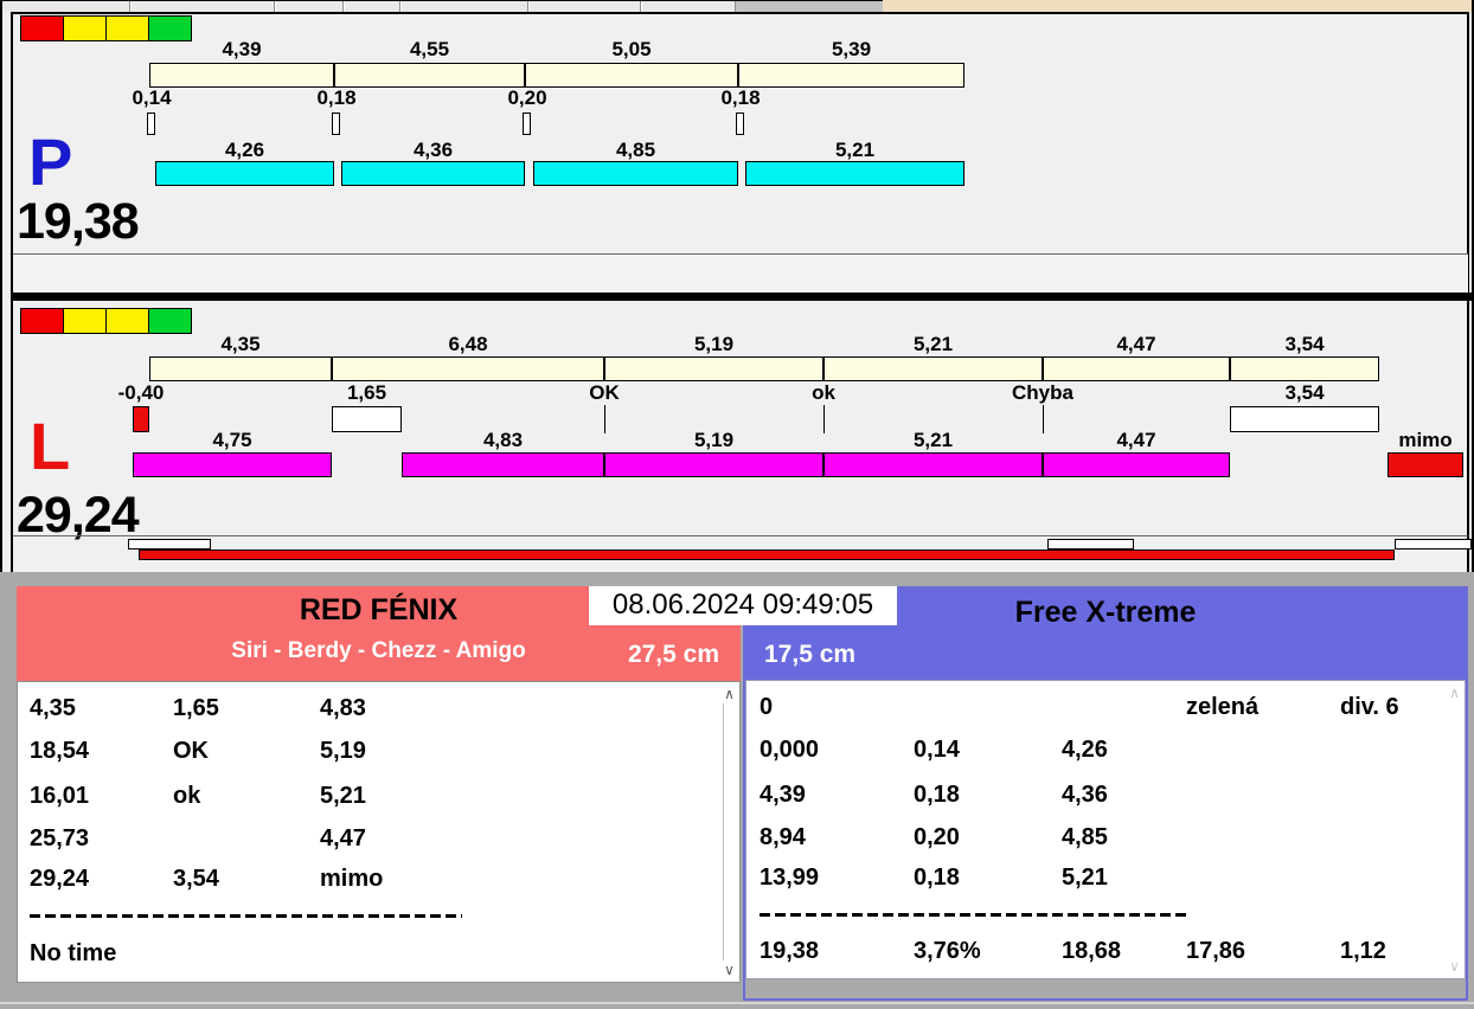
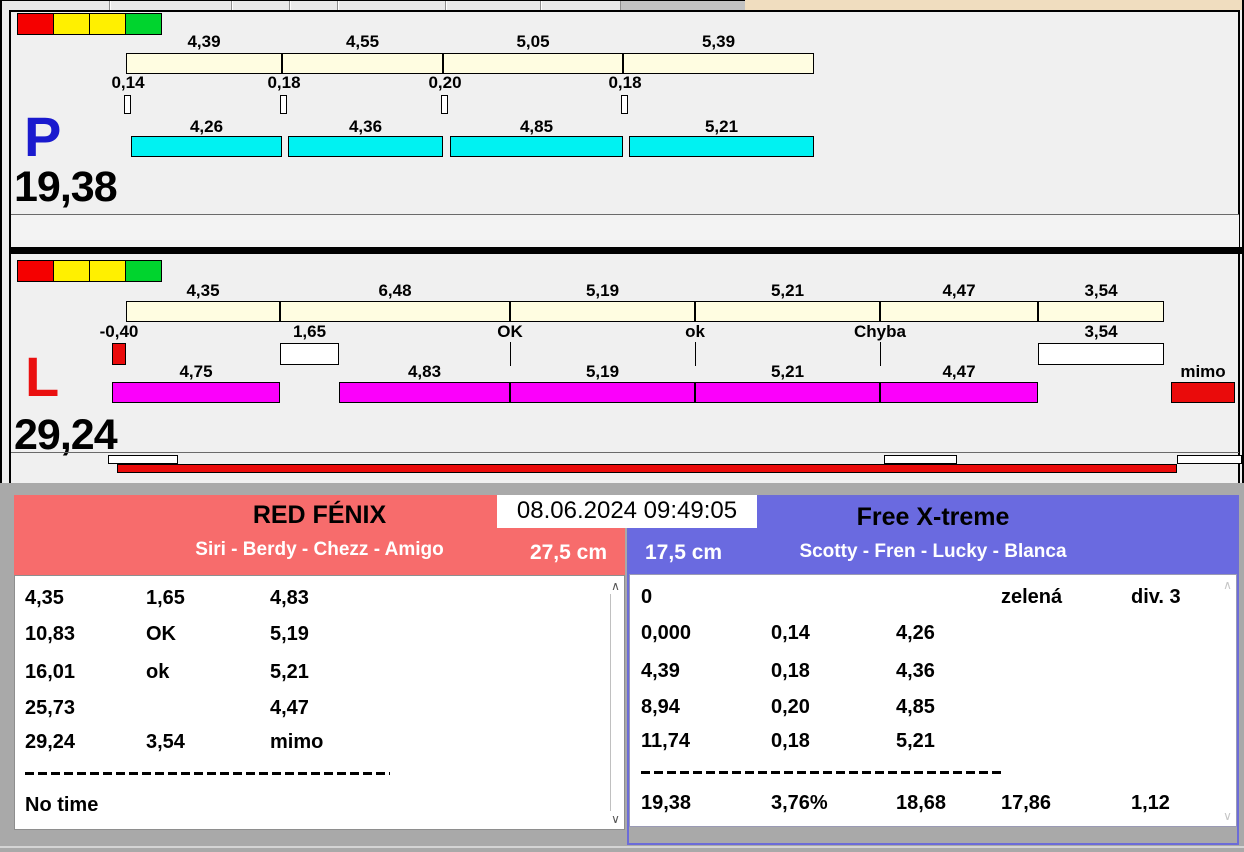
  P
  19,38
  4,39
  4,55
  5,05
  5,39
  0,14
  0,18
  0,20
  0,18
  4,26
  4,36
  4,85
  5,21
  L
  29,24
  4,35
  6,48
  5,19
  5,21
  4,47
  3,54
  -0,40
  1,65
  OK
  ok
  Chyba
  3,54
  4,75
  4,83
  5,19
  5,21
  4,47
  mimo
  08.06.2024 09:49:05
  RED FÉNIX
  Siri - Berdy - Chezz - Amigo
  27,5 cm
  No time
  ∧
  ∨
  4,35
  1,65
  4,83
- 18,54
+ 10,83
  OK
  5,19
  16,01
  ok
  5,21
  25,73
  4,47
  29,24
  3,54
  mimo
  Free X-treme
+ Scotty - Fren - Lucky - Blanca
  17,5 cm
  ∧
  ∨
  0
  zelená
- div. 6
+ div. 3
  0,000
  0,14
  4,26
  4,39
  0,18
  4,36
  8,94
  0,20
  4,85
- 13,99
+ 11,74
  0,18
  5,21
  19,38
  3,76%
  18,68
  17,86
  1,12
